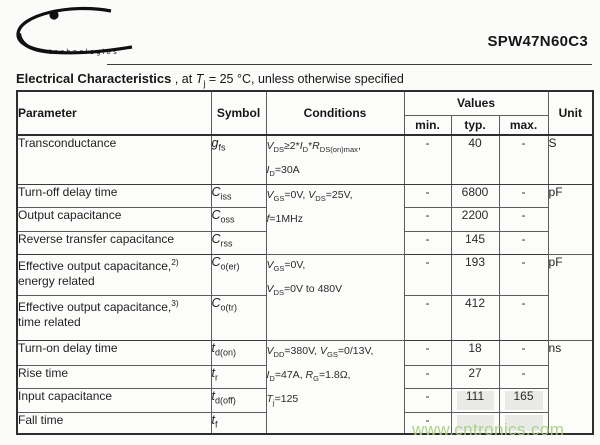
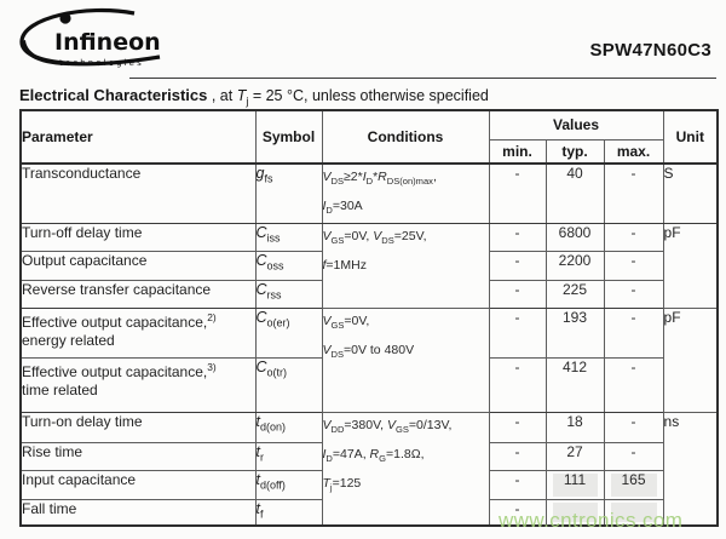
+ Infineon
  technologies
  SPW47N60C3
  Electrical Characteristics , at Tj = 25 °C, unless otherwise specified
  Parameter	Symbol	Conditions	Values	Unit
  min.	typ.	max.
  Transconductance	gfs	VDS≥2*ID*RDS(on)max,ID=30A	-	40	-	S
  Turn-off delay time	Ciss	VGS=0V, VDS=25V,f=1MHz	-	6800	-	pF
  Output capacitance	Coss	-	2200	-
- Reverse transfer capacitance	Crss	-	145	-
+ Reverse transfer capacitance	Crss	-	225	-
  Effective output capacitance,2)energy related	Co(er)	VGS=0V,VDS=0V to 480V	-	193	-	pF
  Effective output capacitance,3)time related	Co(tr)	-	412	-
  Turn-on delay time	td(on)	VDD=380V, VGS=0/13V,ID=47A, RG=1.8Ω,Tj=125	-	18	-	ns
  Rise time	tr	-	27	-
  Input capacitance	td(off)	-	111	165
  Fall time	tf	-
  www.cntronics.com
